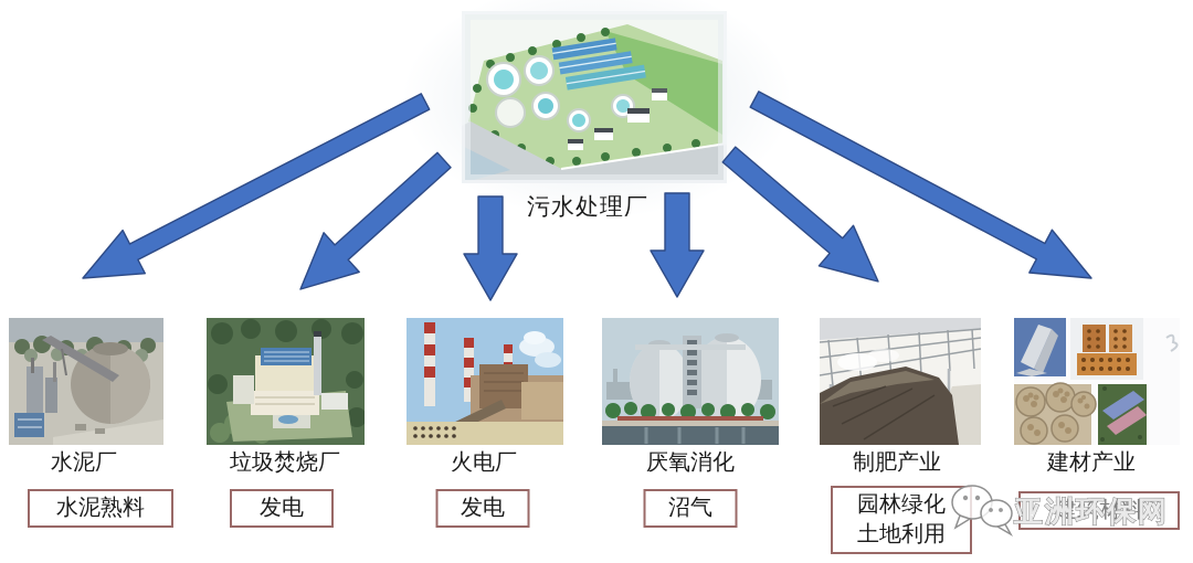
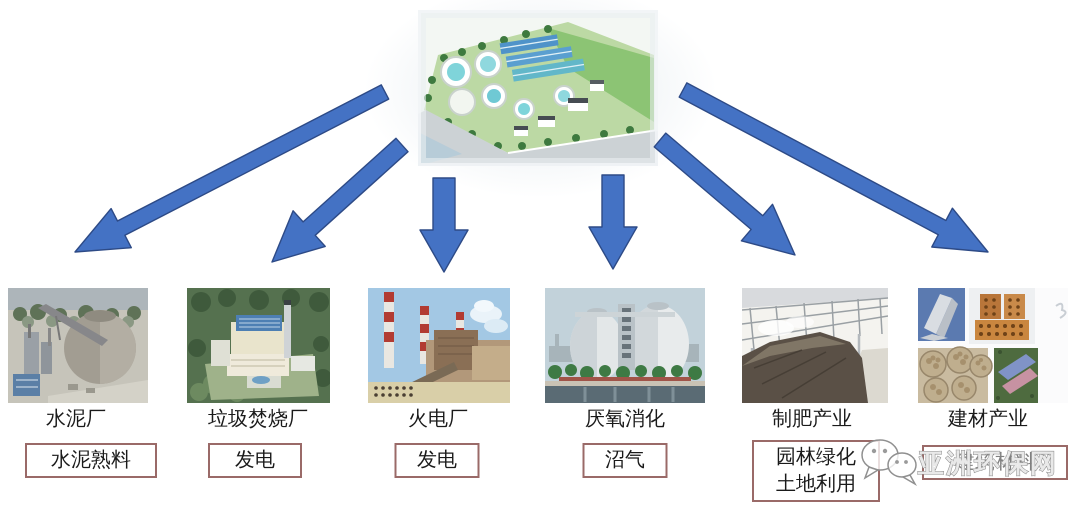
- 污水处理厂
  水泥厂
  垃圾焚烧厂
  火电厂
  厌氧消化
  制肥产业
  建材产业
  水泥熟料
  发电
  发电
  沼气
  园林绿化
  土地利用
  建筑材料
  亚洲环保网
